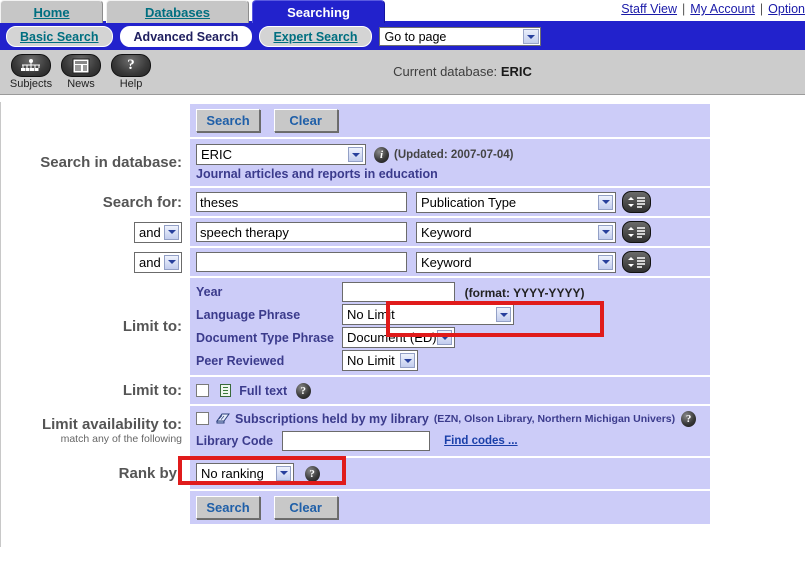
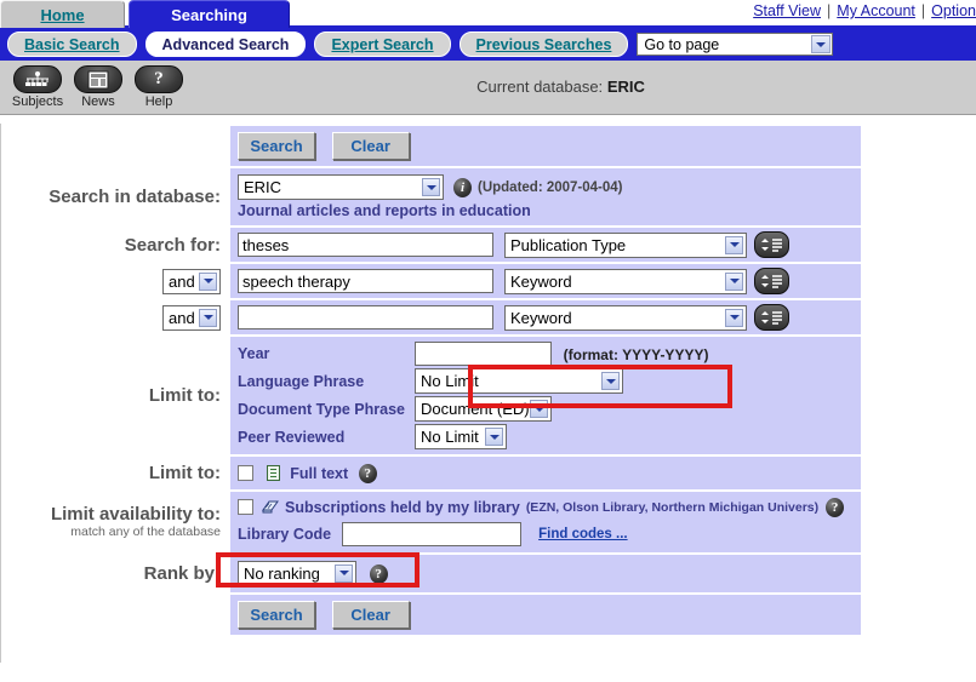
  Home
- Databases
  Searching
  Staff View | My Account | Option
  Basic Search
  Advanced Search
  Expert Search
+ Previous Searches
  Go to page
  Subjects
  News
  ?
  Help
  Current database: ERIC
  	Search Clear
- Search in database:	ERIC i (Updated: 2007-07-04) Journal articles and reports in education
+ Search in database:	ERIC i (Updated: 2007-04-04) Journal articles and reports in education
  Search for:	theses Publication Type
  and	speech therapy Keyword
  and	Keyword
  Limit to:
  Year	(format: YYYY-YYYY)
  Language Phrase	No Limit
  Document Type Phrase	Document (ED)
  Peer Reviewed	No Limit
  Limit to:	Full text ?
- Limit availability to: match any of the following	Subscriptions held by my library (EZN, Olson Library, Northern Michigan Univers) ? Library Code Find codes ...
+ Limit availability to: match any of the database	Subscriptions held by my library (EZN, Olson Library, Northern Michigan Univers) ? Library Code Find codes ...
  Rank by:	No ranking ?
  	Search Clear
